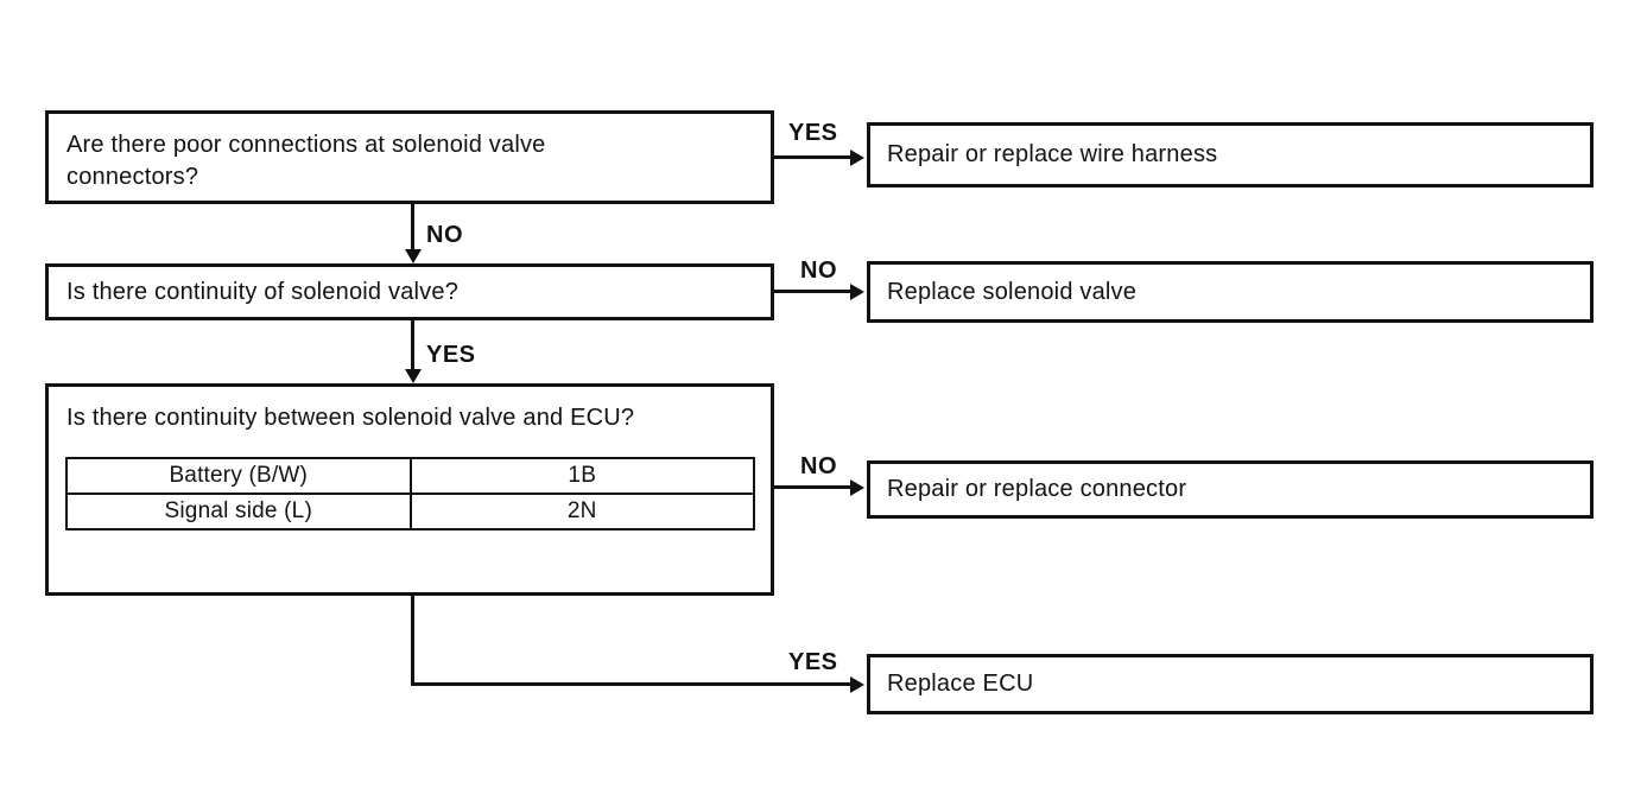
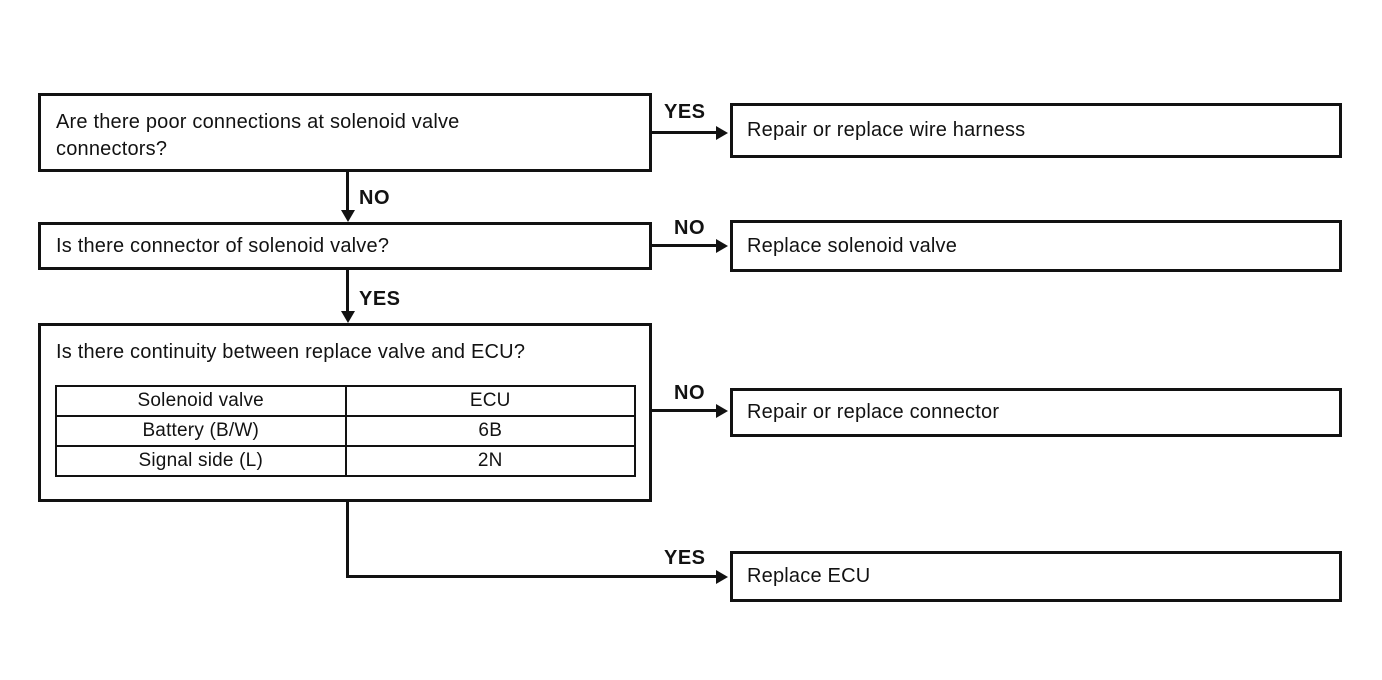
  Are there poor connections at solenoid valve connectors?
  Repair or replace wire harness
  YES
  NO
- Is there continuity of solenoid valve?
+ Is there connector of solenoid valve?
  Replace solenoid valve
  NO
  YES
- Is there continuity between solenoid valve and ECU?
+ Is there continuity between replace valve and ECU?
+ Solenoid valve	ECU
- Battery (B/W)	1B
+ Battery (B/W)	6B
  Signal side (L)	2N
  Repair or replace connector
  NO
  Replace ECU
  YES
